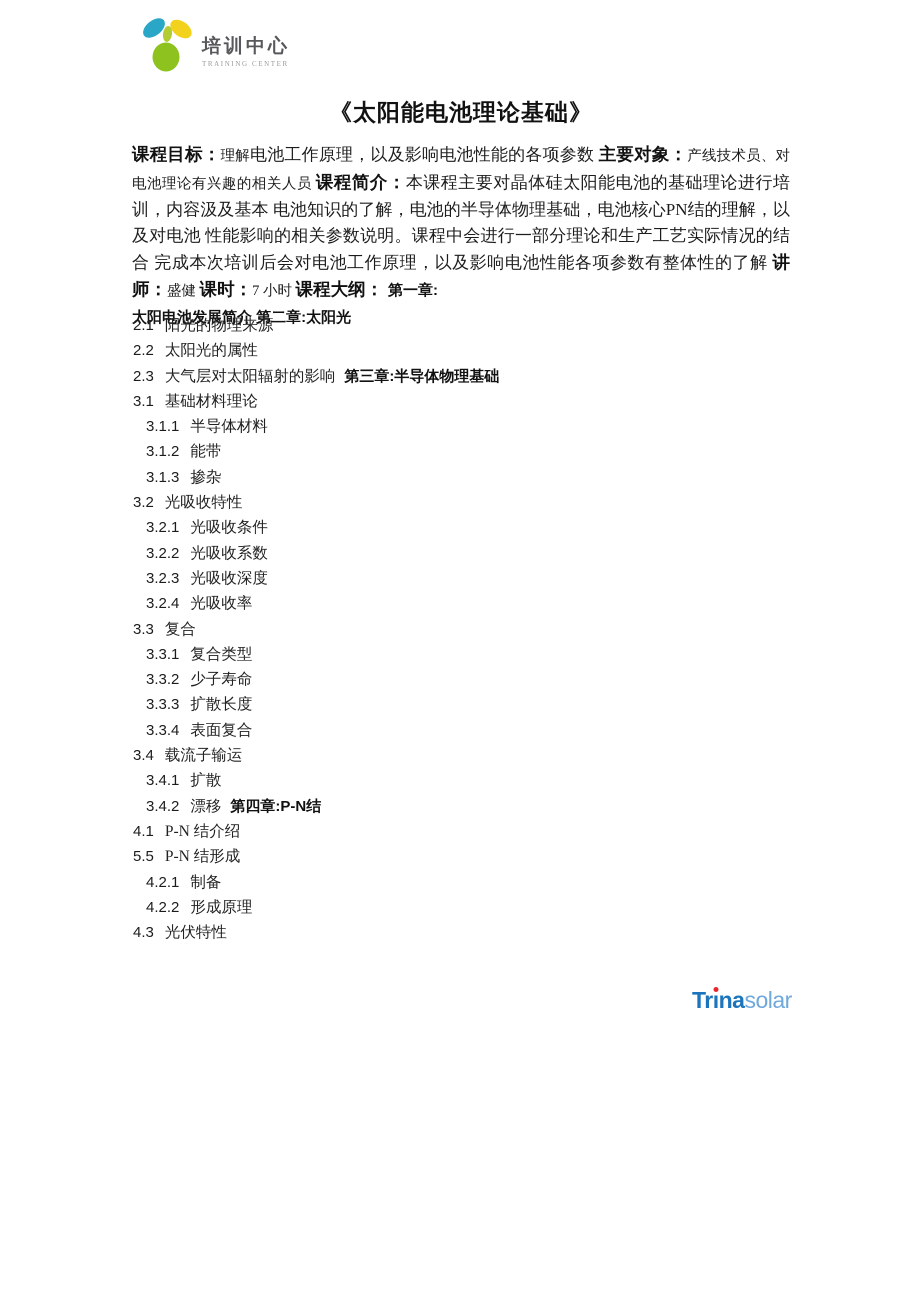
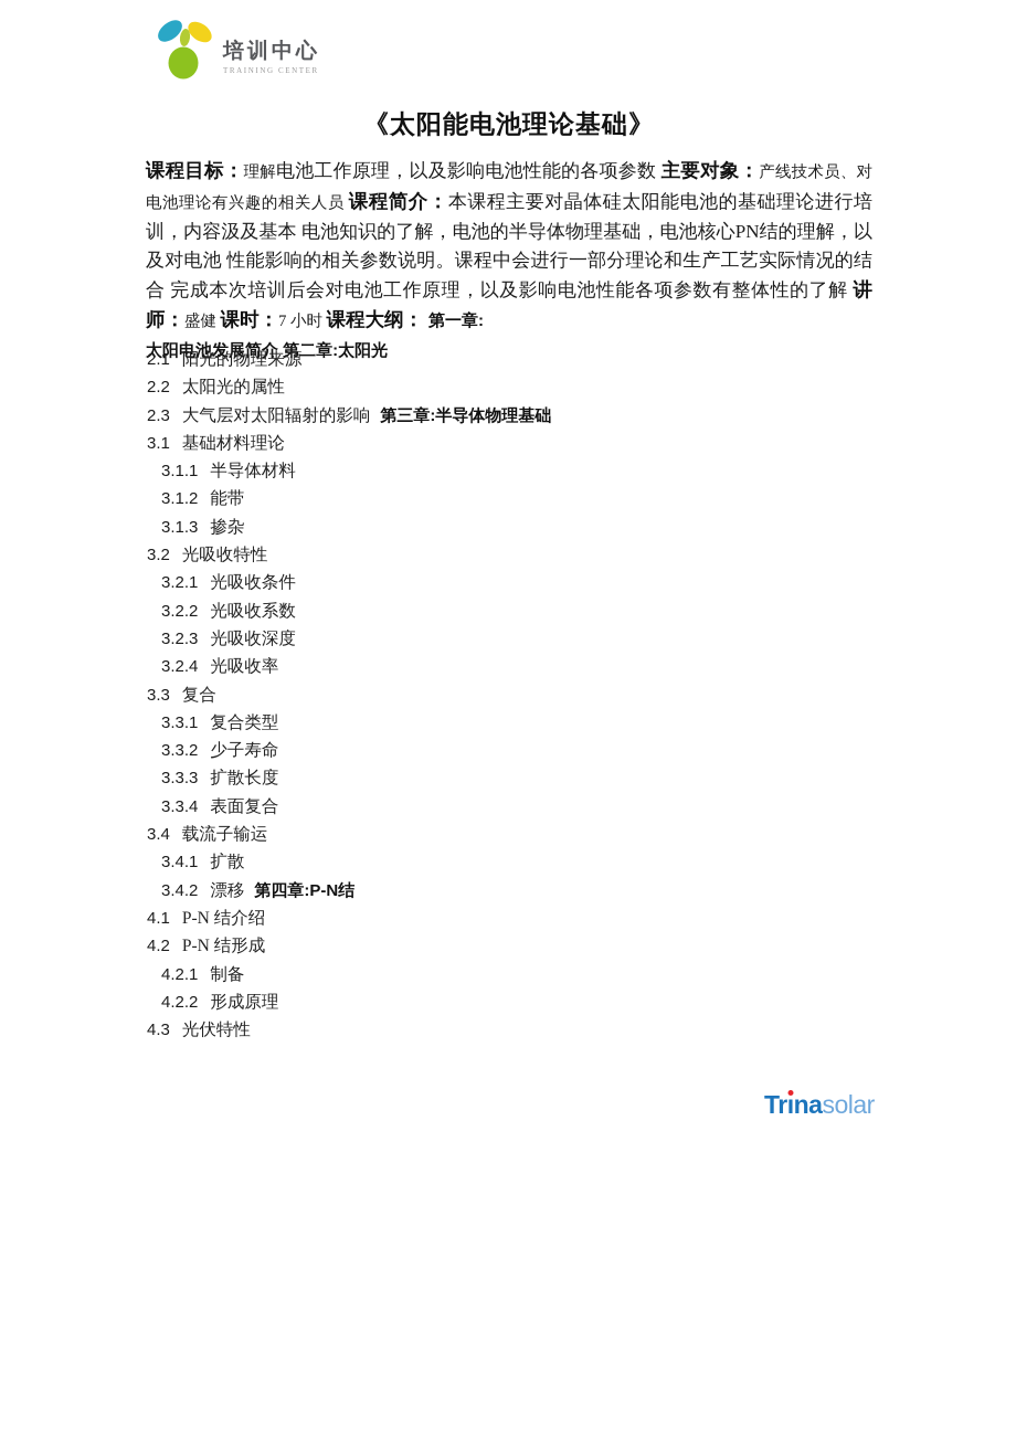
  培训中心
  TRAINING CENTER
  《太阳能电池理论基础》
  课程目标：理解电池工作原理，以及影响电池性能的各项参数 主要对象：产线技术员、对电池理论有兴趣的相关人员 课程简介：本课程主要对晶体硅太阳能电池的基础理论进行培训，内容汲及基本 电池知识的了解，电池的半导体物理基础，电池核心PN结的理解，以及对电池 性能影响的相关参数说明。课程中会进行一部分理论和生产工艺实际情况的结合 完成本次培训后会对电池工作原理，以及影响电池性能各项参数有整体性的了解 讲师：盛健 课时：7 小时 课程大纲： 第一章:
  太阳电池发展简介 第二章:太阳光
  2.1 阳光的物理来源
  2.2 太阳光的属性
  2.3 大气层对太阳辐射的影响 第三章:半导体物理基础
  3.1 基础材料理论
  3.1.1 半导体材料
  3.1.2 能带
  3.1.3 掺杂
  3.2 光吸收特性
  3.2.1 光吸收条件
  3.2.2 光吸收系数
  3.2.3 光吸收深度
  3.2.4 光吸收率
  3.3 复合
  3.3.1 复合类型
  3.3.2 少子寿命
  3.3.3 扩散长度
  3.3.4 表面复合
  3.4 载流子输运
  3.4.1 扩散
  3.4.2 漂移 第四章:P-N结
  4.1 P-N 结介绍
- 5.5 P-N 结形成
+ 4.2 P-N 结形成
  4.2.1 制备
  4.2.2 形成原理
  4.3 光伏特性
  Trınasolar
